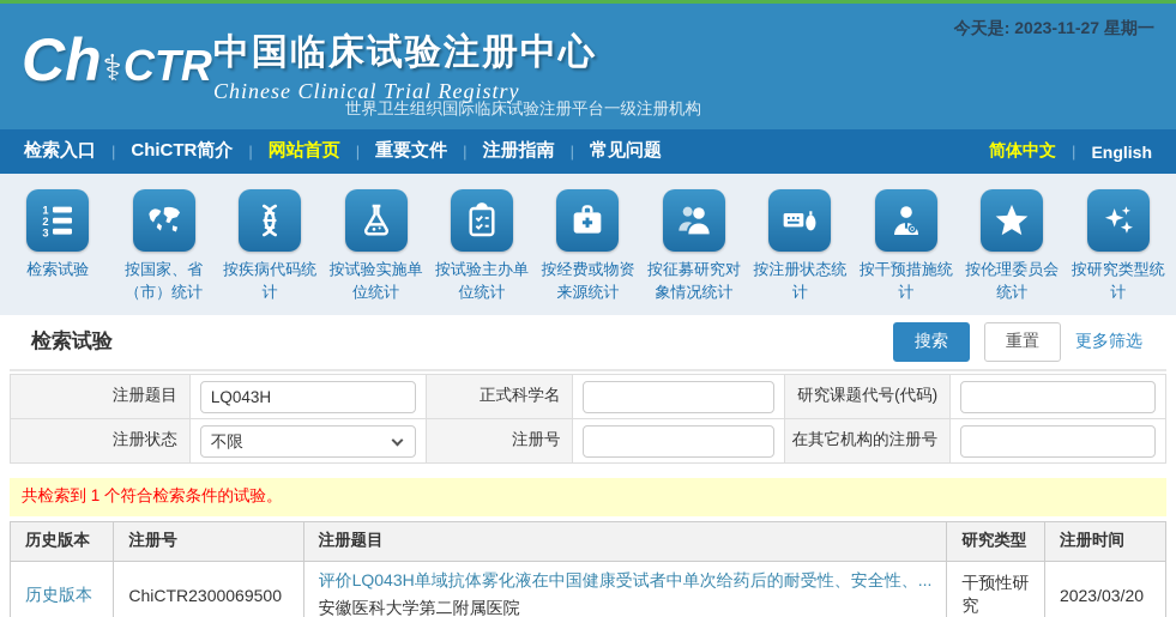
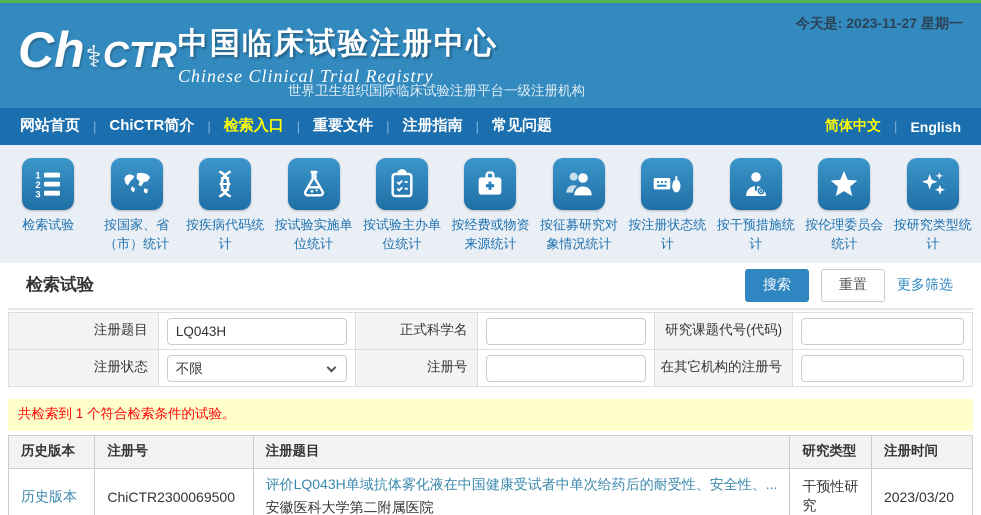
  Ch
  ⚕
  CTR
  中国临床试验注册中心
  Chinese Clinical Trial Registry
  世界卫生组织国际临床试验注册平台一级注册机构
  今天是: 2023-11-27 星期一
- 检索入口
+ 网站首页
  ChiCTR简介
- 网站首页
+ 检索入口
  重要文件
  注册指南
  常见问题
  简体中文
  English
  1
  2
  3
  检索试验
  按国家、省（市）统计
  按疾病代码统计
  按试验实施单位统计
  按试验主办单位统计
  按经费或物资来源统计
  按征募研究对象情况统计
  按注册状态统计
  按干预措施统计
  按伦理委员会统计
  按研究类型统计
  检索试验
  搜索
  重置
  更多筛选
  注册题目	LQ043H	正式科学名		研究课题代号(代码)
  注册状态	不限	注册号		在其它机构的注册号
  共检索到 1 个符合检索条件的试验。
  历史版本	注册号	注册题目	研究类型	注册时间
  历史版本	ChiCTR2300069500	评价LQ043H单域抗体雾化液在中国健康受试者中单次给药后的耐受性、安全性、... 安徽医科大学第二附属医院	干预性研究	2023/03/20
